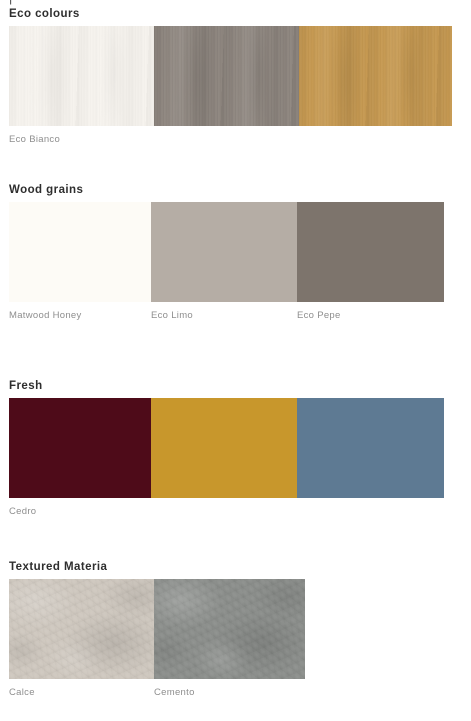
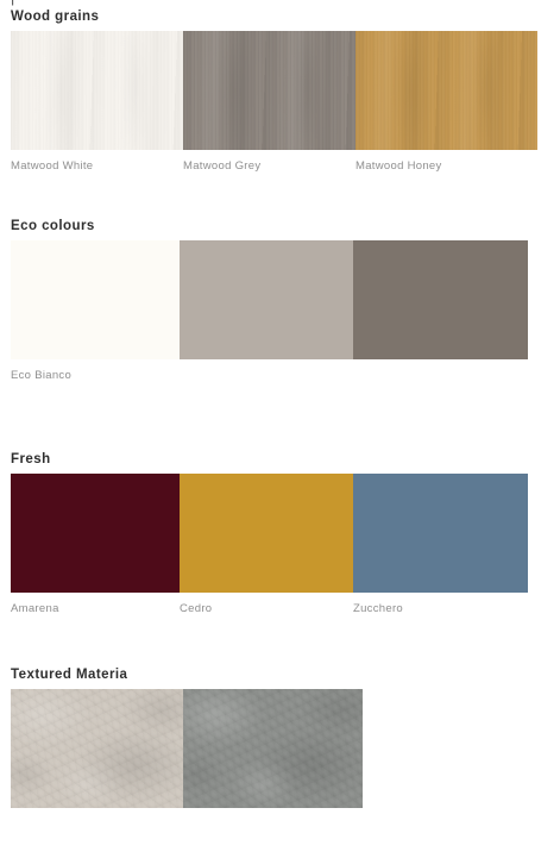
- Eco colours
+ Wood grains
+ Matwood White
+ Matwood Grey
- Eco Bianco
+ Matwood Honey
- Wood grains
+ Eco colours
- Matwood Honey
+ Eco Bianco
- Eco Limo
- Eco Pepe
  Fresh
+ Amarena
  Cedro
+ Zucchero
  Textured Materia
- Calce
- Cemento
